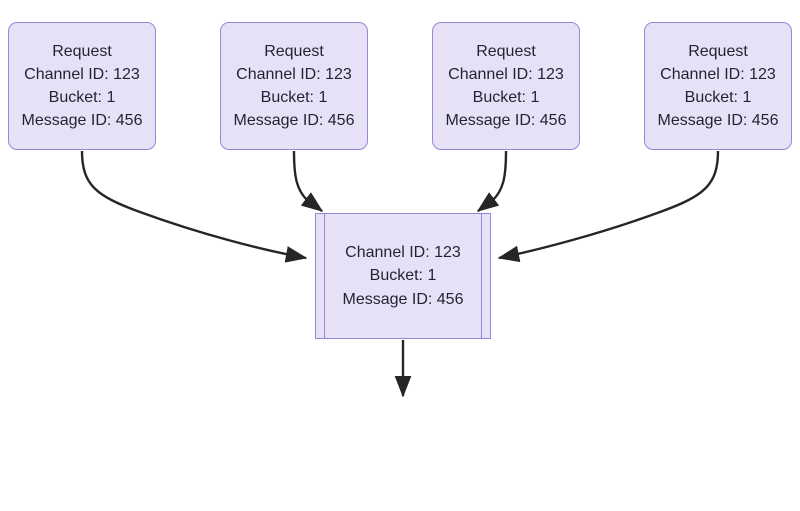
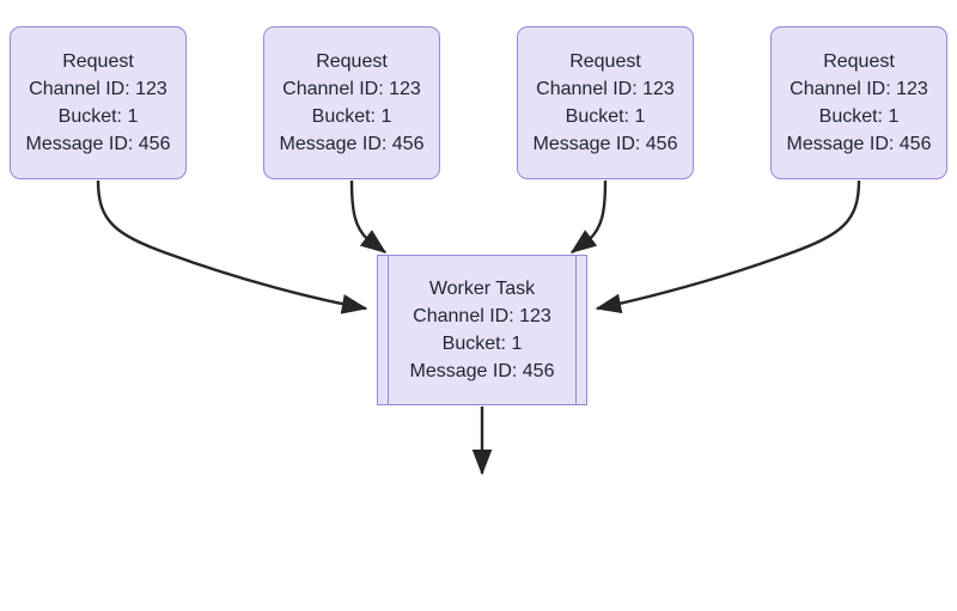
  Request
  Channel ID: 123
  Bucket: 1
  Message ID: 456
  Request
  Channel ID: 123
  Bucket: 1
  Message ID: 456
  Request
  Channel ID: 123
  Bucket: 1
  Message ID: 456
  Request
  Channel ID: 123
  Bucket: 1
  Message ID: 456
+ Worker Task
  Channel ID: 123
  Bucket: 1
  Message ID: 456
